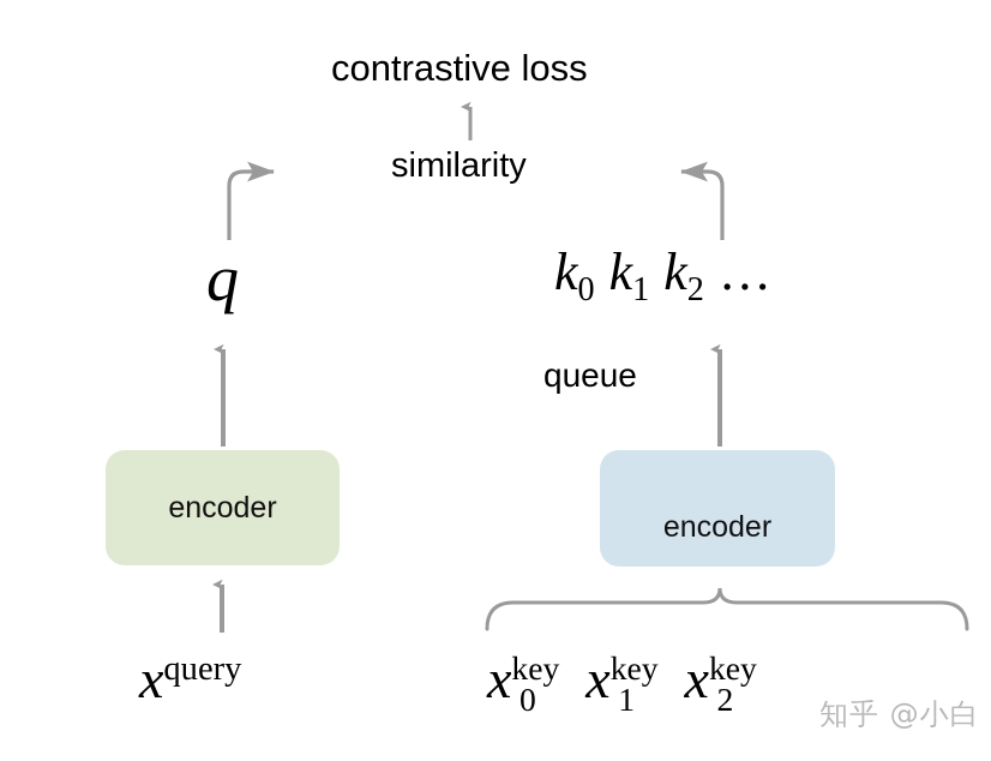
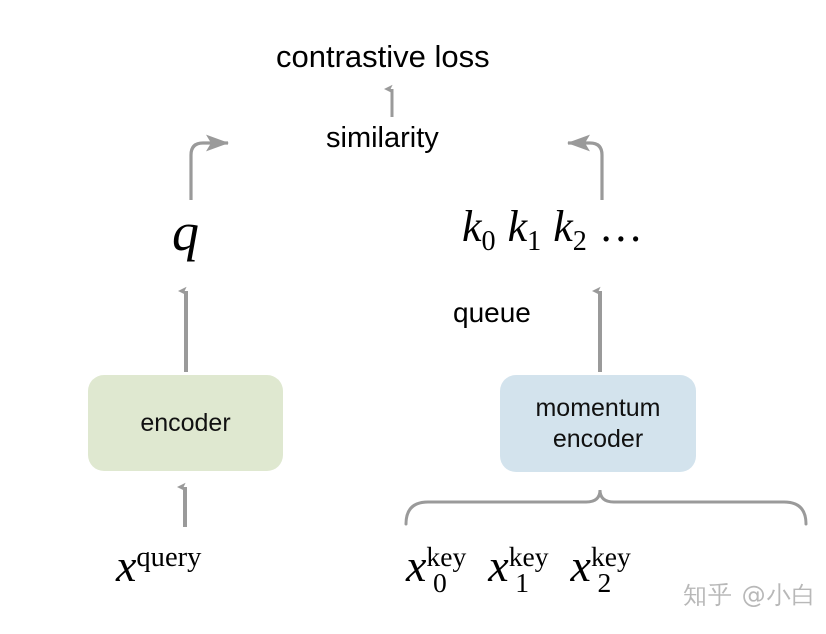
  contrastive loss
  similarity
  q
  k0 k1 k2 …
  queue
  encoder
+ momentum
  encoder
  xquery
  xkey
  0
  xkey
  1
  xkey
  2
  知乎 @小白
